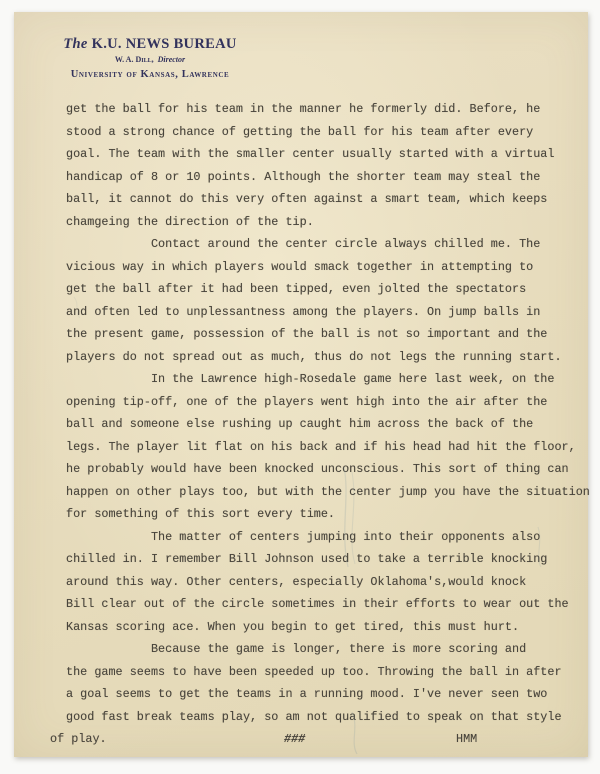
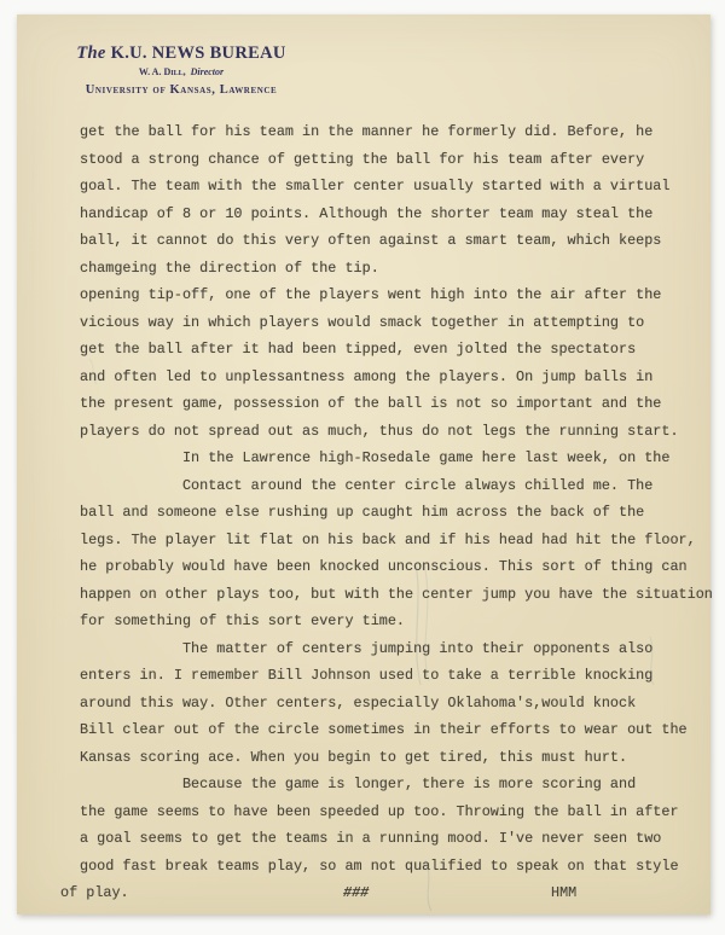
  The K.U. NEWS BUREAU
  W. A. Dill, Director
  University of Kansas, Lawrence
  get the ball for his team in the manner he formerly did. Before, he
  stood a strong chance of getting the ball for his team after every
  goal. The team with the smaller center usually started with a virtual
  handicap of 8 or 10 points. Although the shorter team may steal the
  ball, it cannot do this very often against a smart team, which keeps
  chamgeing the direction of the tip.
- Contact around the center circle always chilled me. The
+ opening tip-off, one of the players went high into the air after the
  vicious way in which players would smack together in attempting to
  get the ball after it had been tipped, even jolted the spectators
  and often led to unplessantness among the players. On jump balls in
  the present game, possession of the ball is not so important and the
  players do not spread out as much, thus do not legs the running start.
  In the Lawrence high-Rosedale game here last week, on the
- opening tip-off, one of the players went high into the air after the
+ Contact around the center circle always chilled me. The
  ball and someone else rushing up caught him across the back of the
  legs. The player lit flat on his back and if his head had hit the floor,
  he probably would have been knocked unconscious. This sort of thing can
  happen on other plays too, but with the center jump you have the situatio
  for something of this sort every time.
  The matter of centers jumping into their opponents also
- chilled in. I remember Bill Johnson used to take a terrible knocking
+ enters in. I remember Bill Johnson used to take a terrible knocking
  around this way. Other centers, especially Oklahoma's,would knock
  Bill clear out of the circle sometimes in their efforts to wear out the
  Kansas scoring ace. When you begin to get tired, this must hurt.
  Because the game is longer, there is more scoring and
  the game seems to have been speeded up too. Throwing the ball in after
  a goal seems to get the teams in a running mood. I've never seen two
  good fast break teams play, so am not qualified to speak on that style
  of play.
  ###
  HMM
